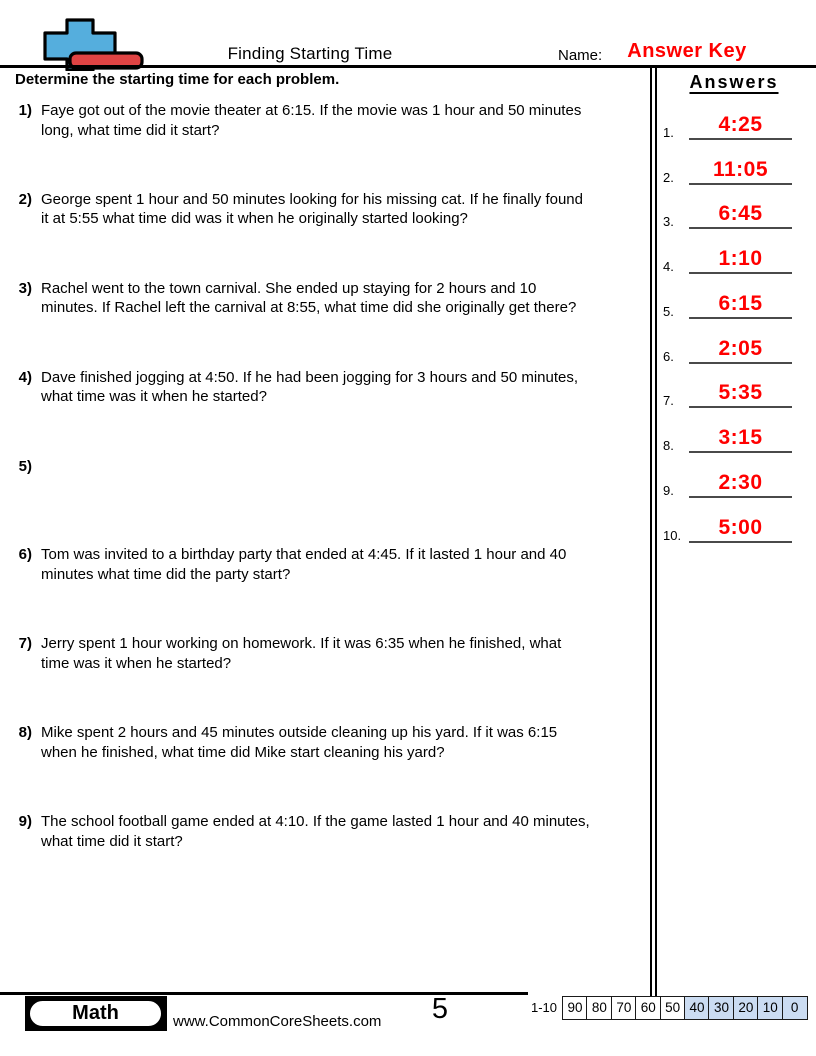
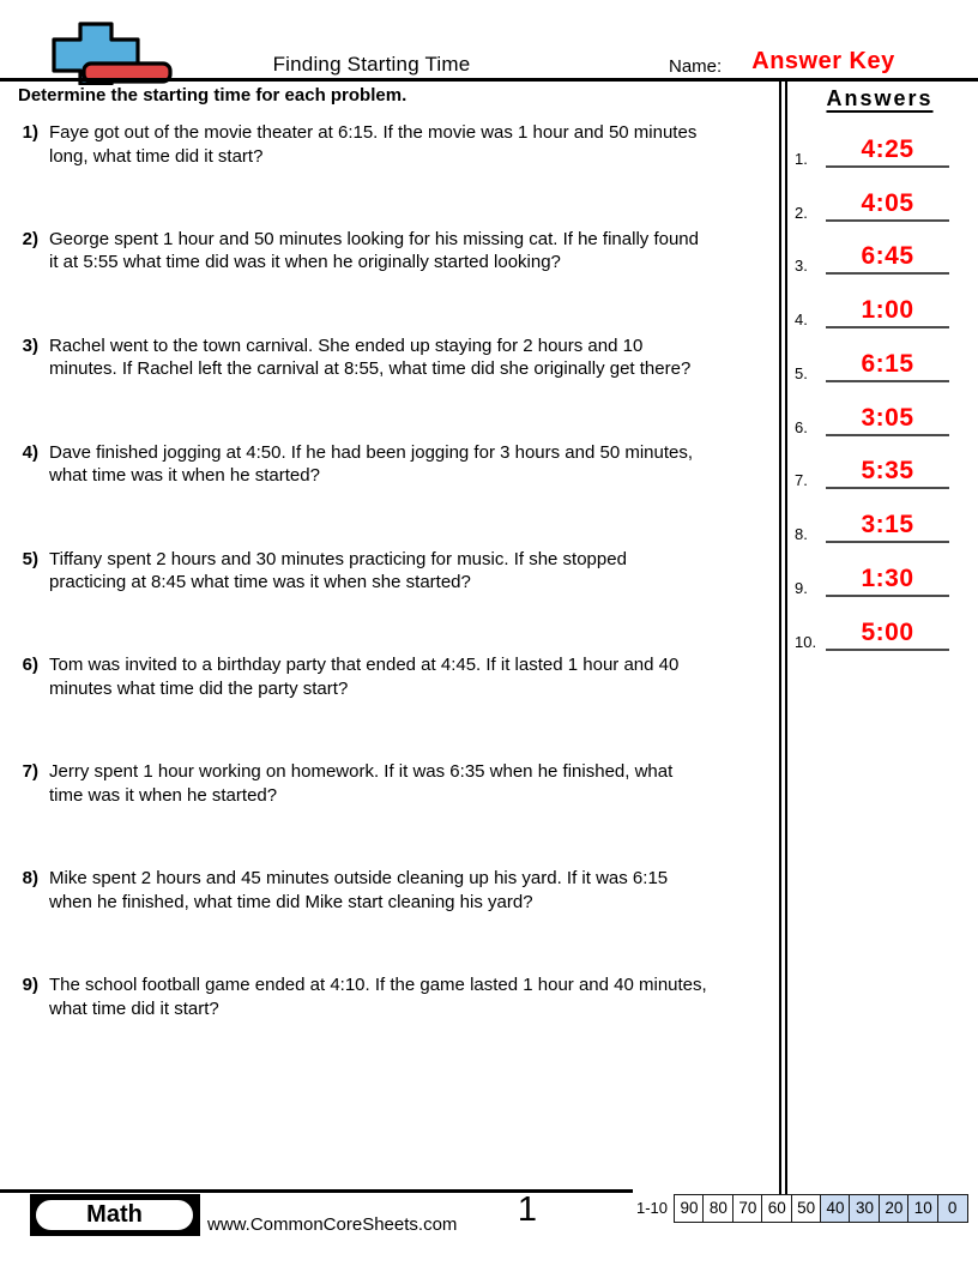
  Finding Starting Time
  Name:
  Answer Key
  Determine the starting time for each problem.
  1)
  Faye got out of the movie theater at 6:15. If the movie was 1 hour and 50 minutes
  long, what time did it start?
  2)
  George spent 1 hour and 50 minutes looking for his missing cat. If he finally found
  it at 5:55 what time did was it when he originally started looking?
  3)
  Rachel went to the town carnival. She ended up staying for 2 hours and 10
  minutes. If Rachel left the carnival at 8:55, what time did she originally get there?
  4)
  Dave finished jogging at 4:50. If he had been jogging for 3 hours and 50 minutes,
  what time was it when he started?
  5)
+ Tiffany spent 2 hours and 30 minutes practicing for music. If she stopped
+ practicing at 8:45 what time was it when she started?
  6)
  Tom was invited to a birthday party that ended at 4:45. If it lasted 1 hour and 40
  minutes what time did the party start?
  7)
  Jerry spent 1 hour working on homework. If it was 6:35 when he finished, what
  time was it when he started?
  8)
  Mike spent 2 hours and 45 minutes outside cleaning up his yard. If it was 6:15
  when he finished, what time did Mike start cleaning his yard?
  9)
  The school football game ended at 4:10. If the game lasted 1 hour and 40 minutes,
  what time did it start?
  Answers
  1.
  4:25
  2.
- 11:05
+ 4:05
  3.
  6:45
  4.
- 1:10
+ 1:00
  5.
  6:15
  6.
- 2:05
+ 3:05
  7.
  5:35
  8.
  3:15
  9.
- 2:30
+ 1:30
  10.
  5:00
  Math
  www.CommonCoreSheets.com
- 5
+ 1
  1-10
  90
  80
  70
  60
  50
  40
  30
  20
  10
  0
